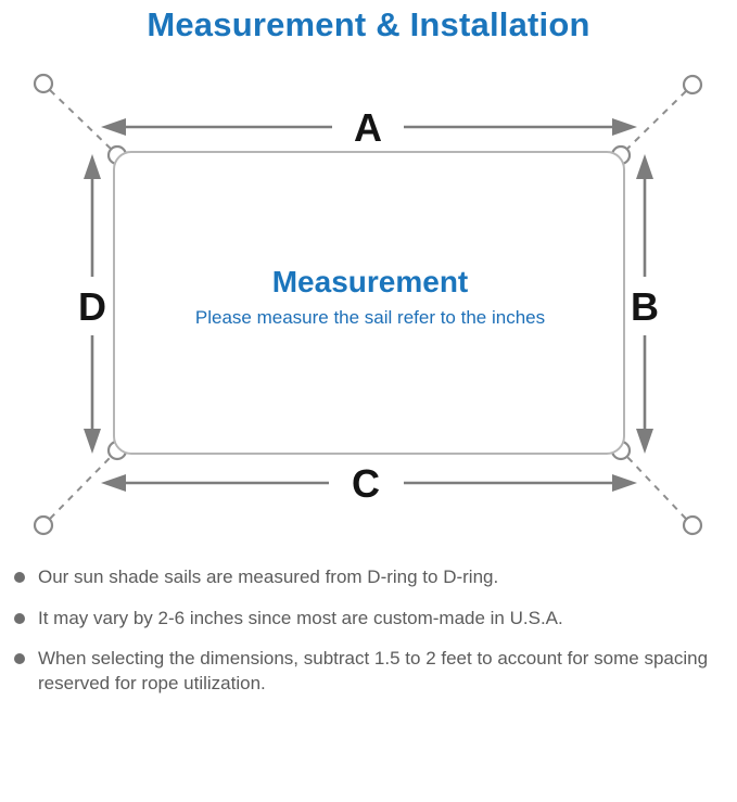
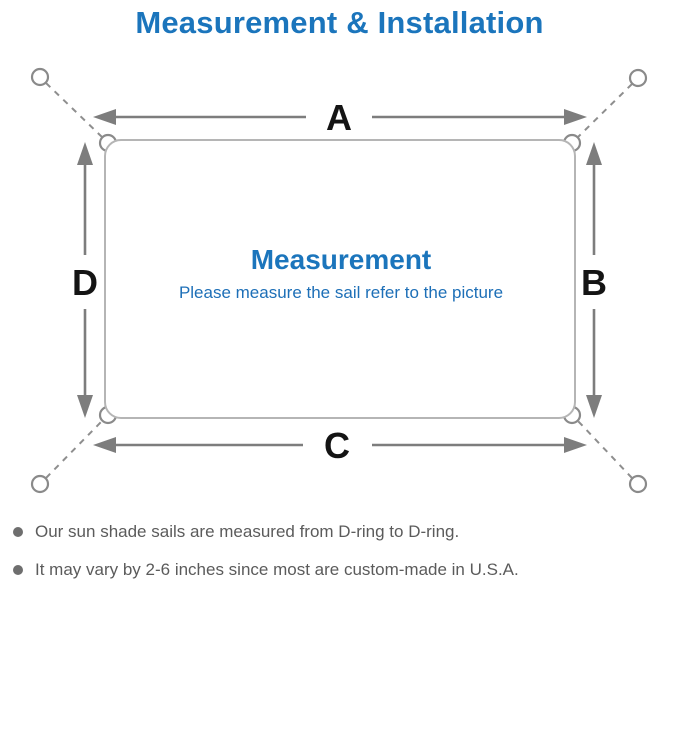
  Measurement & Installation
  A
  B
  C
  D
  Measurement
- Please measure the sail refer to the inches
+ Please measure the sail refer to the picture
  Our sun shade sails are measured from D-ring to D-ring.
  It may vary by 2-6 inches since most are custom-made in U.S.A.
- When selecting the dimensions, subtract 1.5 to 2 feet to account for some spacing reserved for rope utilization.
